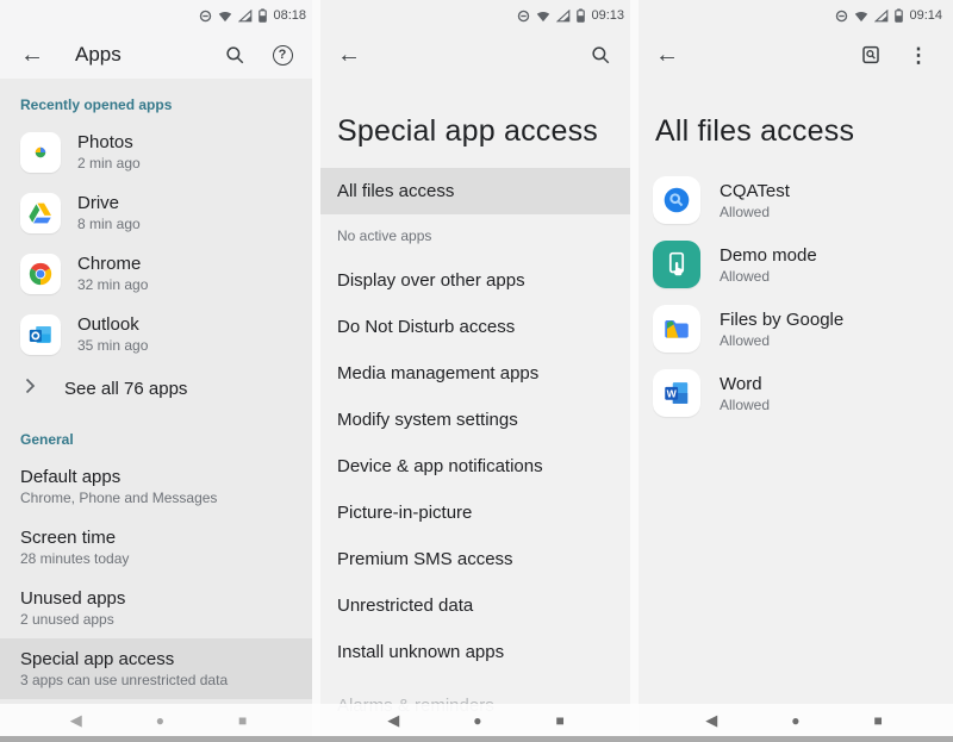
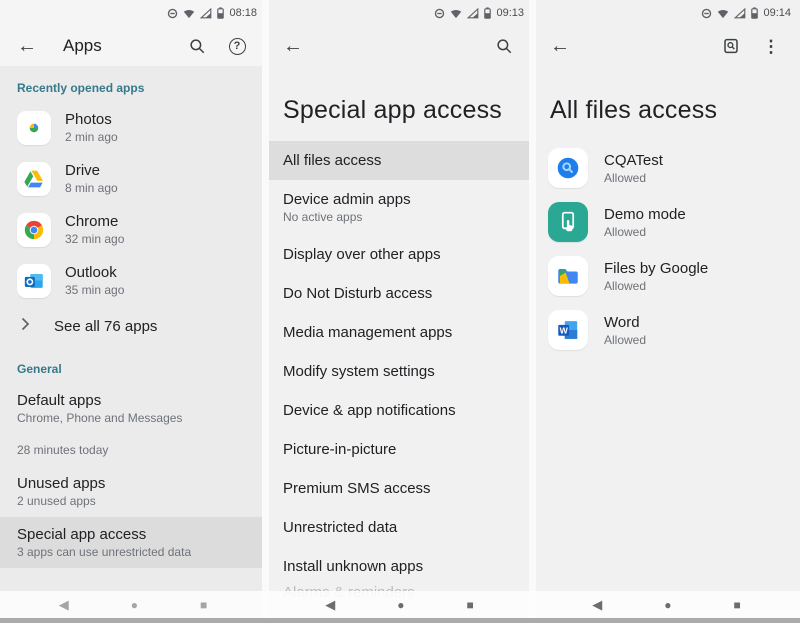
  08:18
  ←
  Apps
  ?
  Recently opened apps
  Photos
  2 min ago
  Drive
  8 min ago
  Chrome
  32 min ago
  Outlook
  35 min ago
  See all 76 apps
  General
  Default apps
  Chrome, Phone and Messages
- Screen time
  28 minutes today
  Unused apps
  2 unused apps
  Special app access
  3 apps can use unrestricted data
  ◀
  ●
  ■
  09:13
  ←
  Special app access
  All files access
+ Device admin apps
  No active apps
  Display over other apps
  Do Not Disturb access
  Media management apps
  Modify system settings
  Device & app notifications
  Picture-in-picture
  Premium SMS access
  Unrestricted data
  Install unknown apps
  ◀
  ●
  ■
  09:14
  ←
  ⋮
  All files access
  CQATest
  Allowed
  Demo mode
  Allowed
  Files by Google
  Allowed
  W
  Word
  Allowed
  ◀
  ●
  ■
